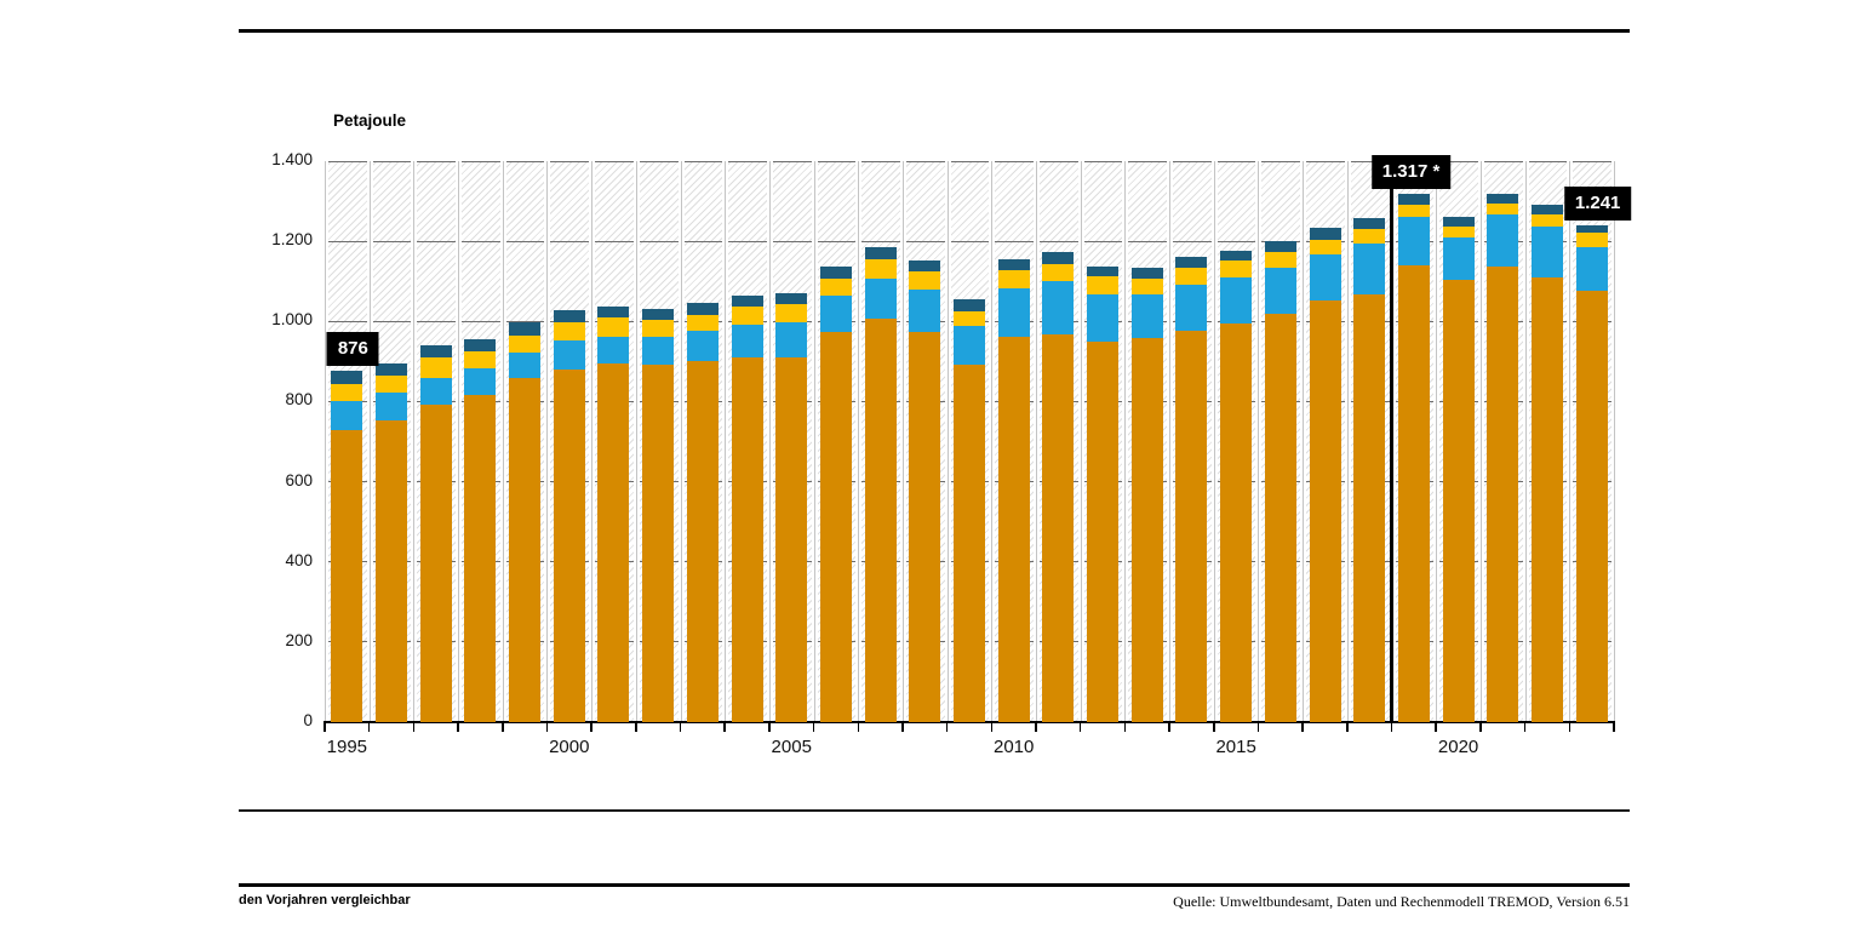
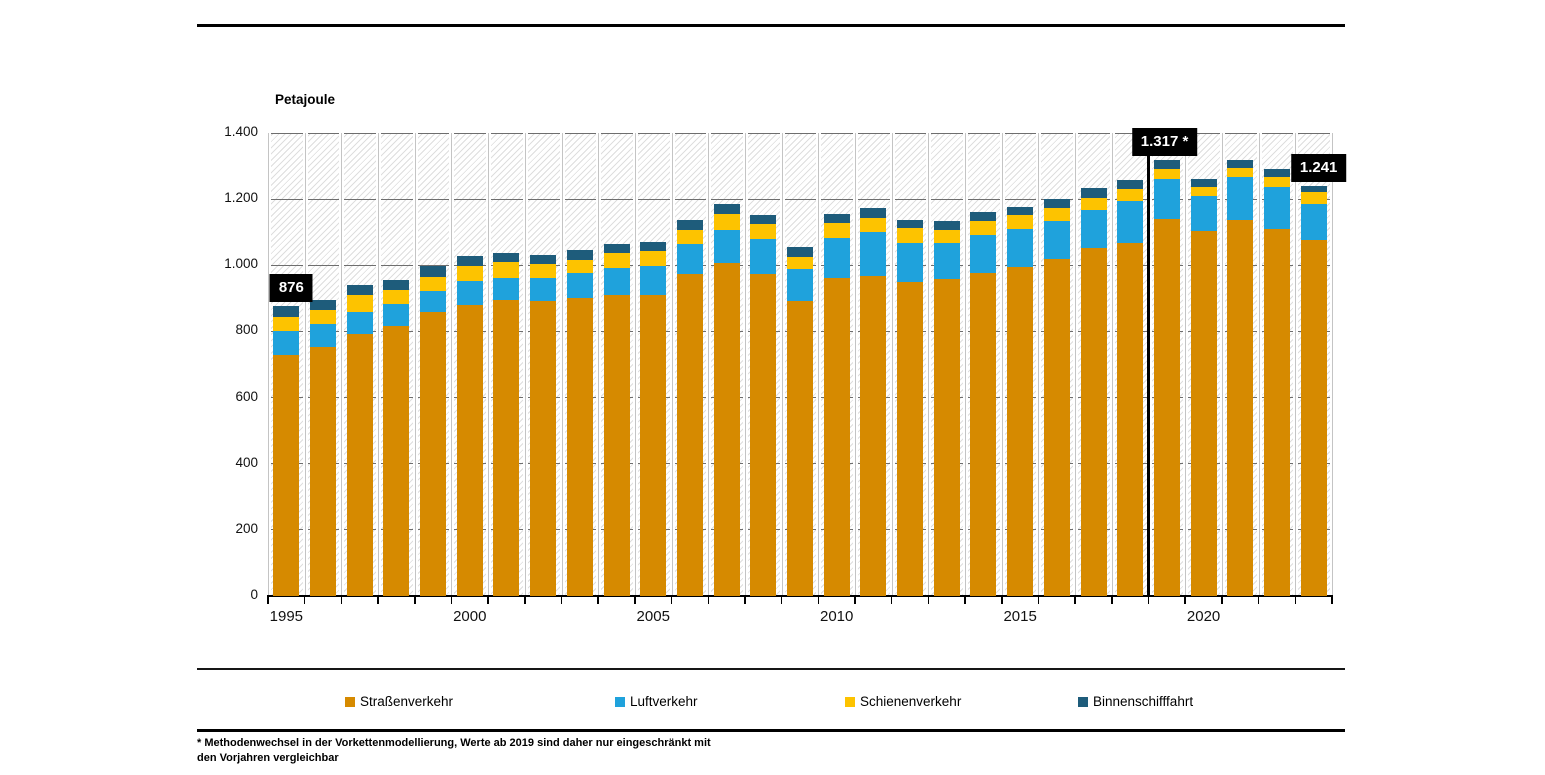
  Petajoule
+ Straßenverkehr
+ Luftverkehr
+ Schienenverkehr
+ Binnenschifffahrt
+ * Methodenwechsel in der Vorkettenmodellierung, Werte ab 2019 sind daher nur eingeschränkt mit
  den Vorjahren vergleichbar
- Quelle: Umweltbundesamt, Daten und Rechenmodell TREMOD, Version 6.51
  0
  200
  400
  600
  800
  1.000
  1.200
  1.400
  1995
  2000
  2005
  2010
  2015
  2020
  876
  1.317 *
  1.241
